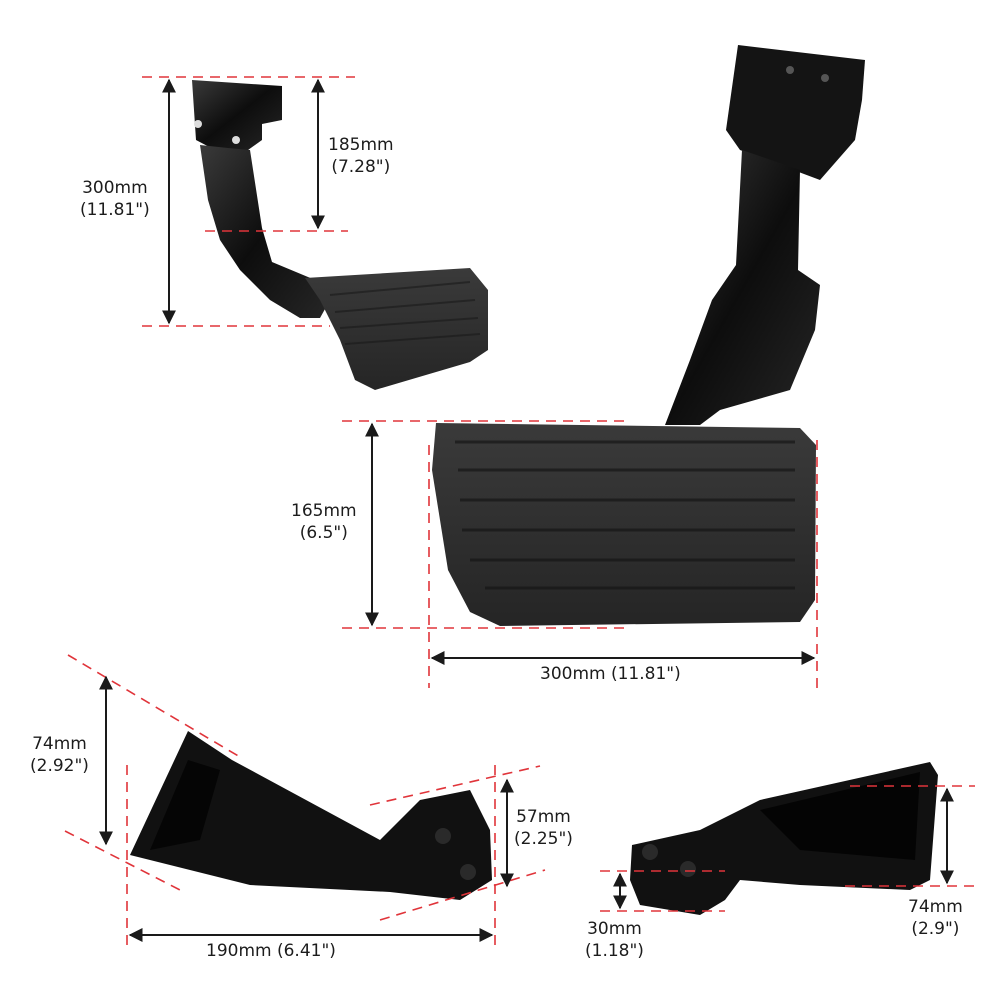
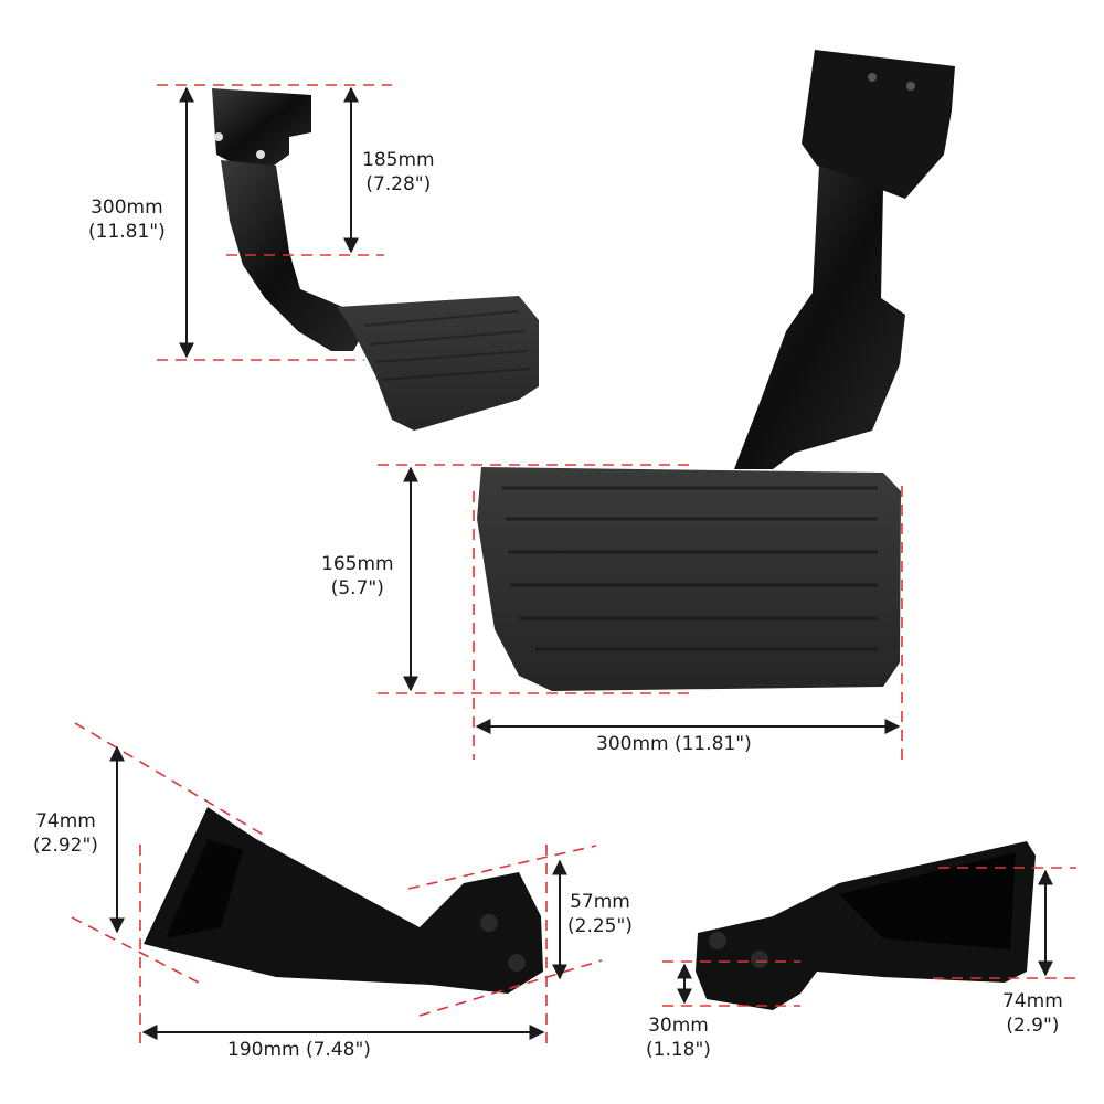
  300mm
  (11.81")
  185mm
  (7.28")
  165mm
- (6.5")
+ (5.7")
  300mm (11.81")
  74mm
  (2.92")
  57mm
  (2.25")
- 190mm (6.41")
+ 190mm (7.48")
  30mm
  (1.18")
  74mm
  (2.9")
